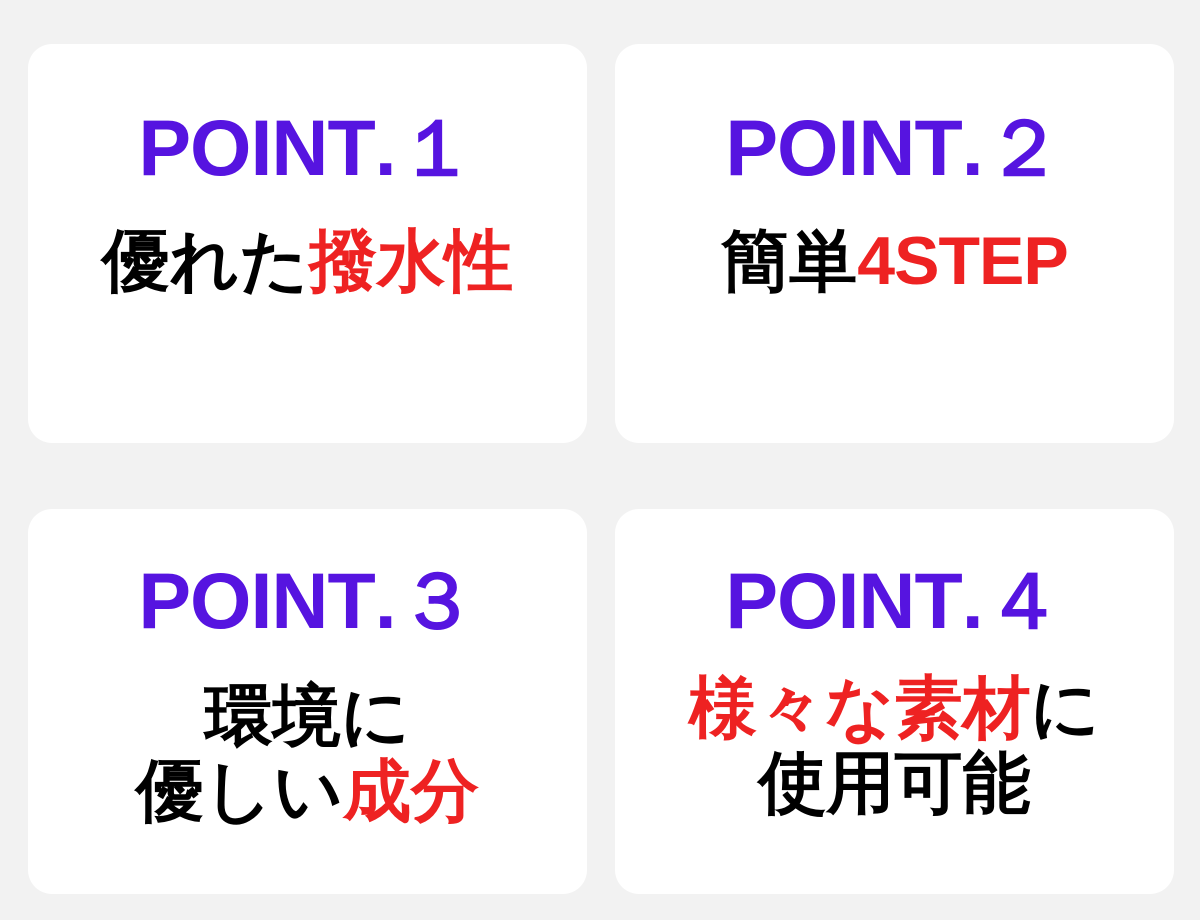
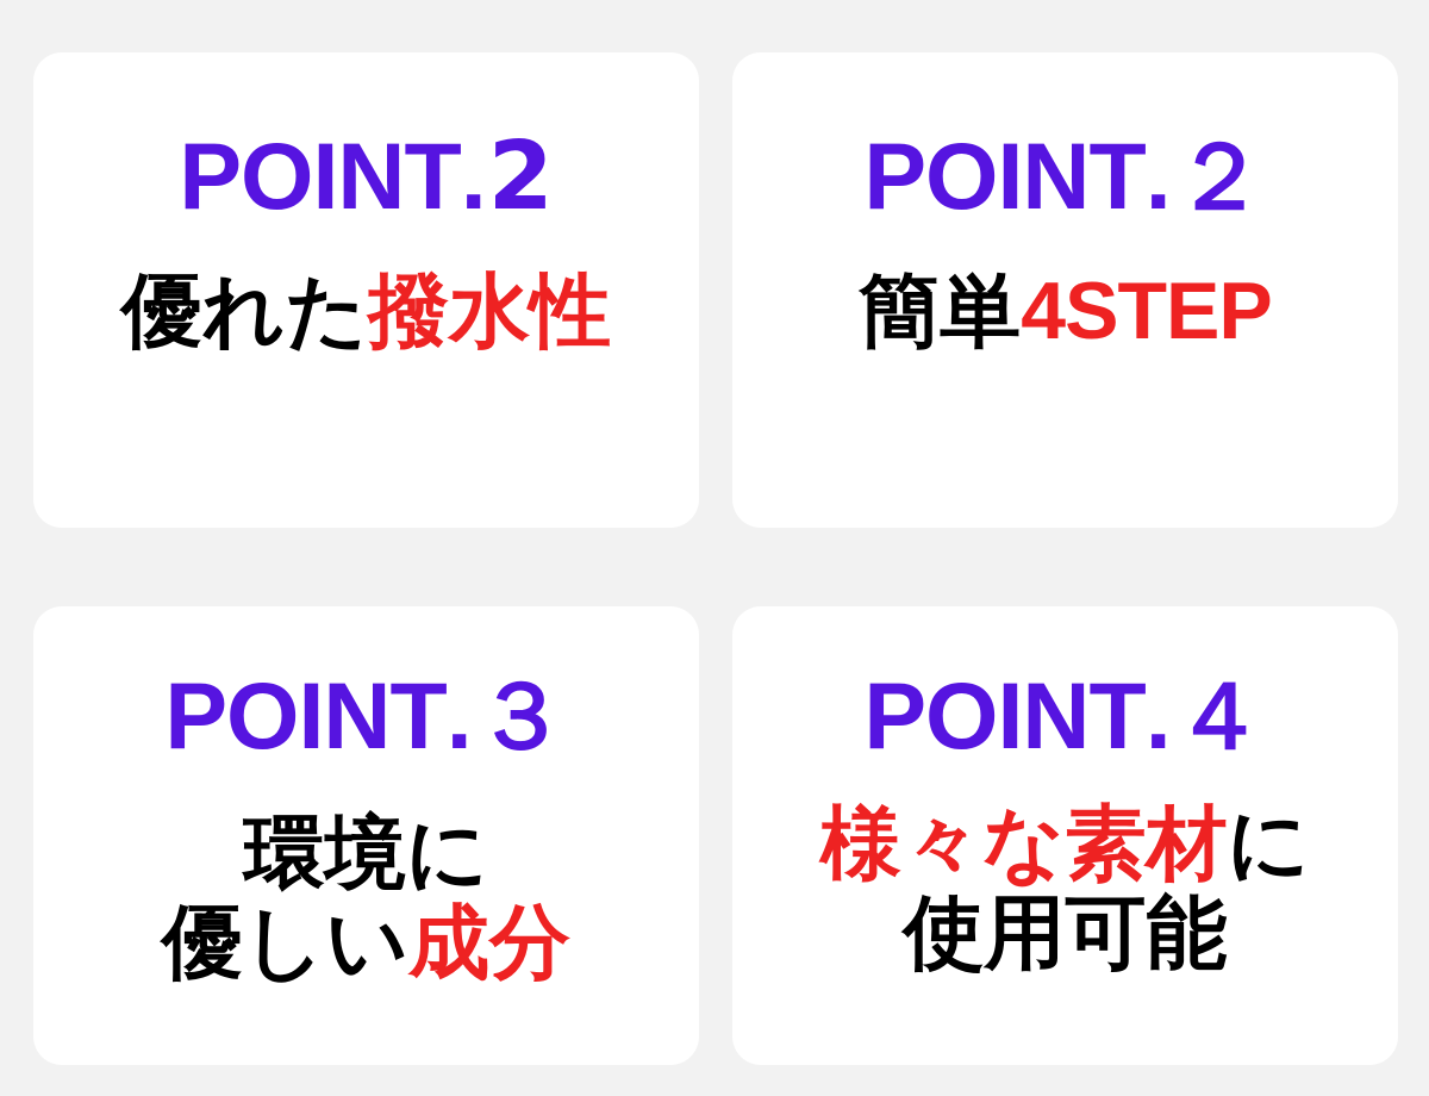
- POINT.１
+ POINT.2
  優れた撥水性
  POINT.２
  簡単4STEP
  POINT.３
  環境に
  優しい成分
  POINT.４
  様々な素材に
  使用可能
